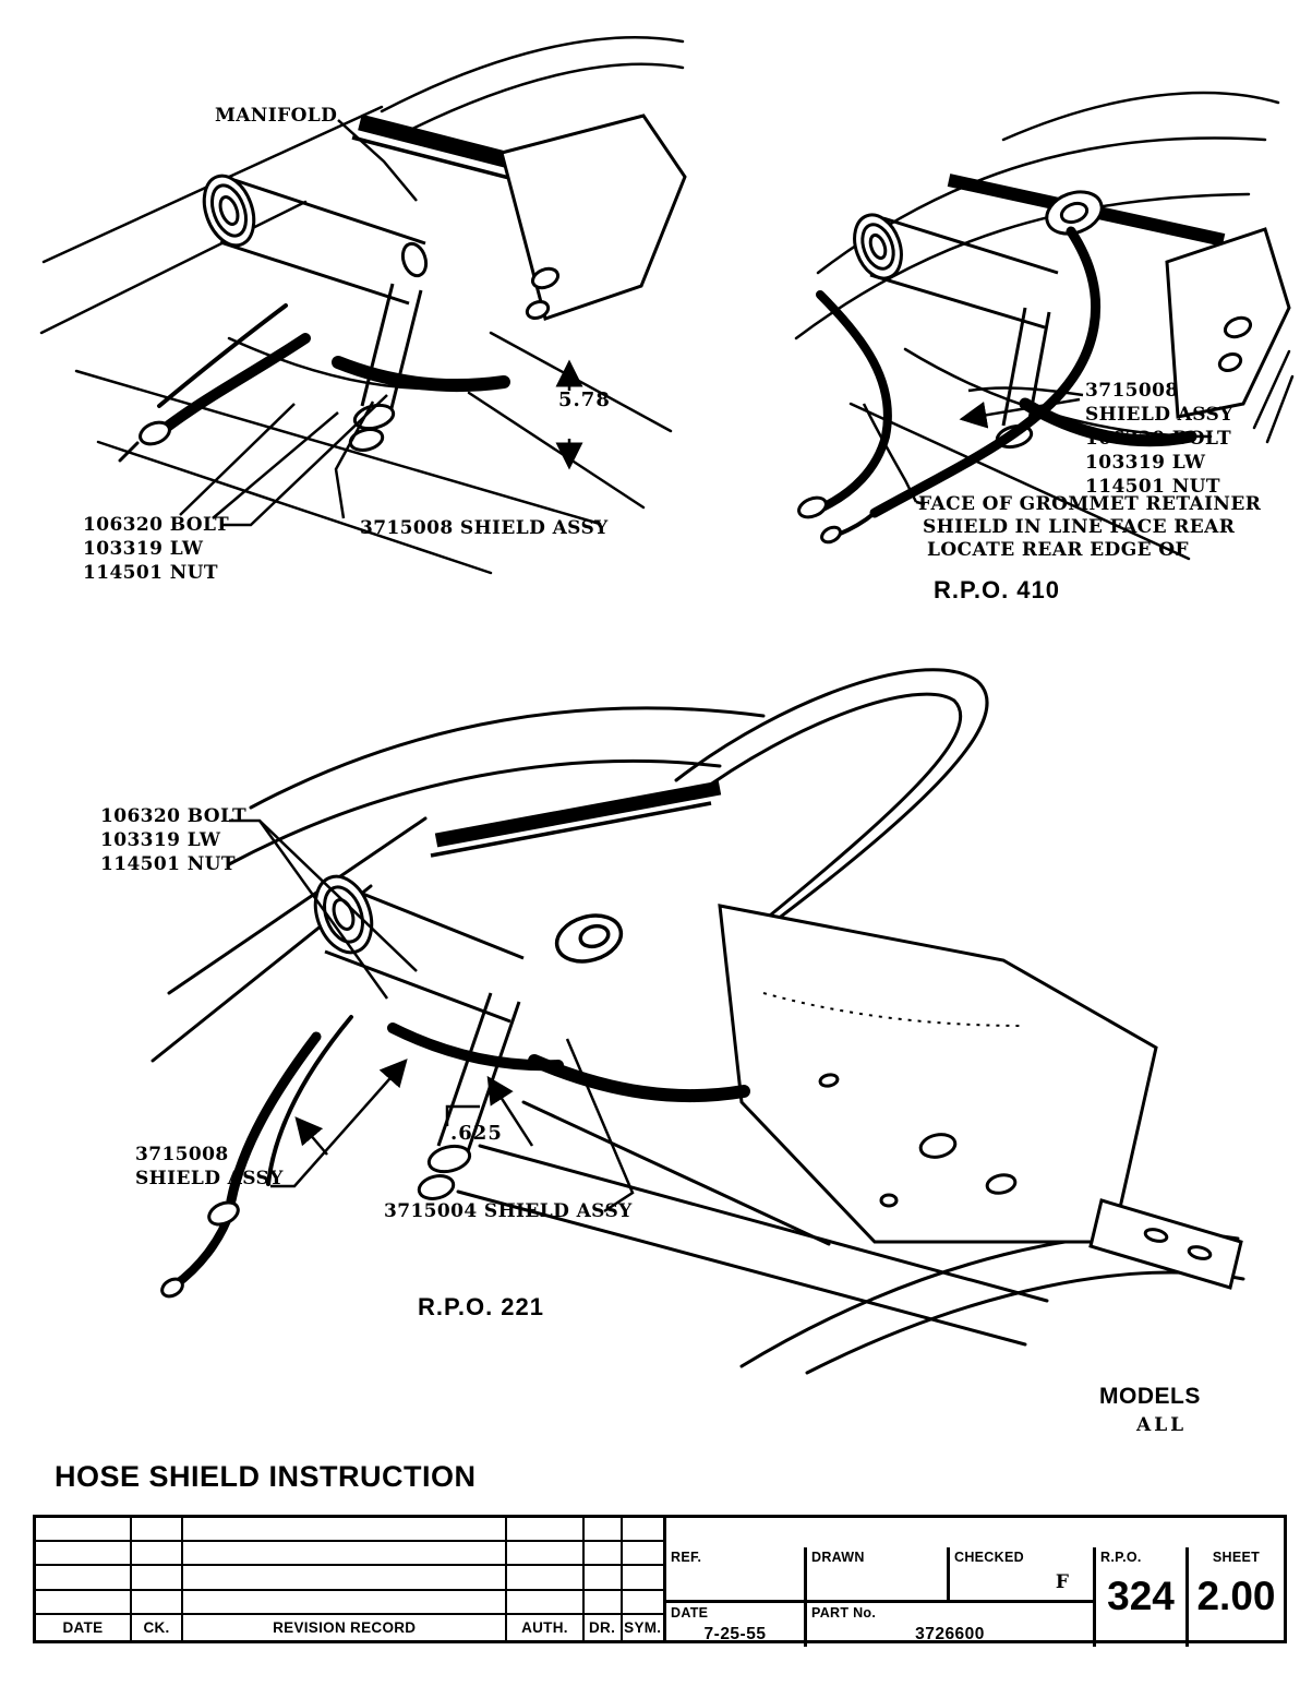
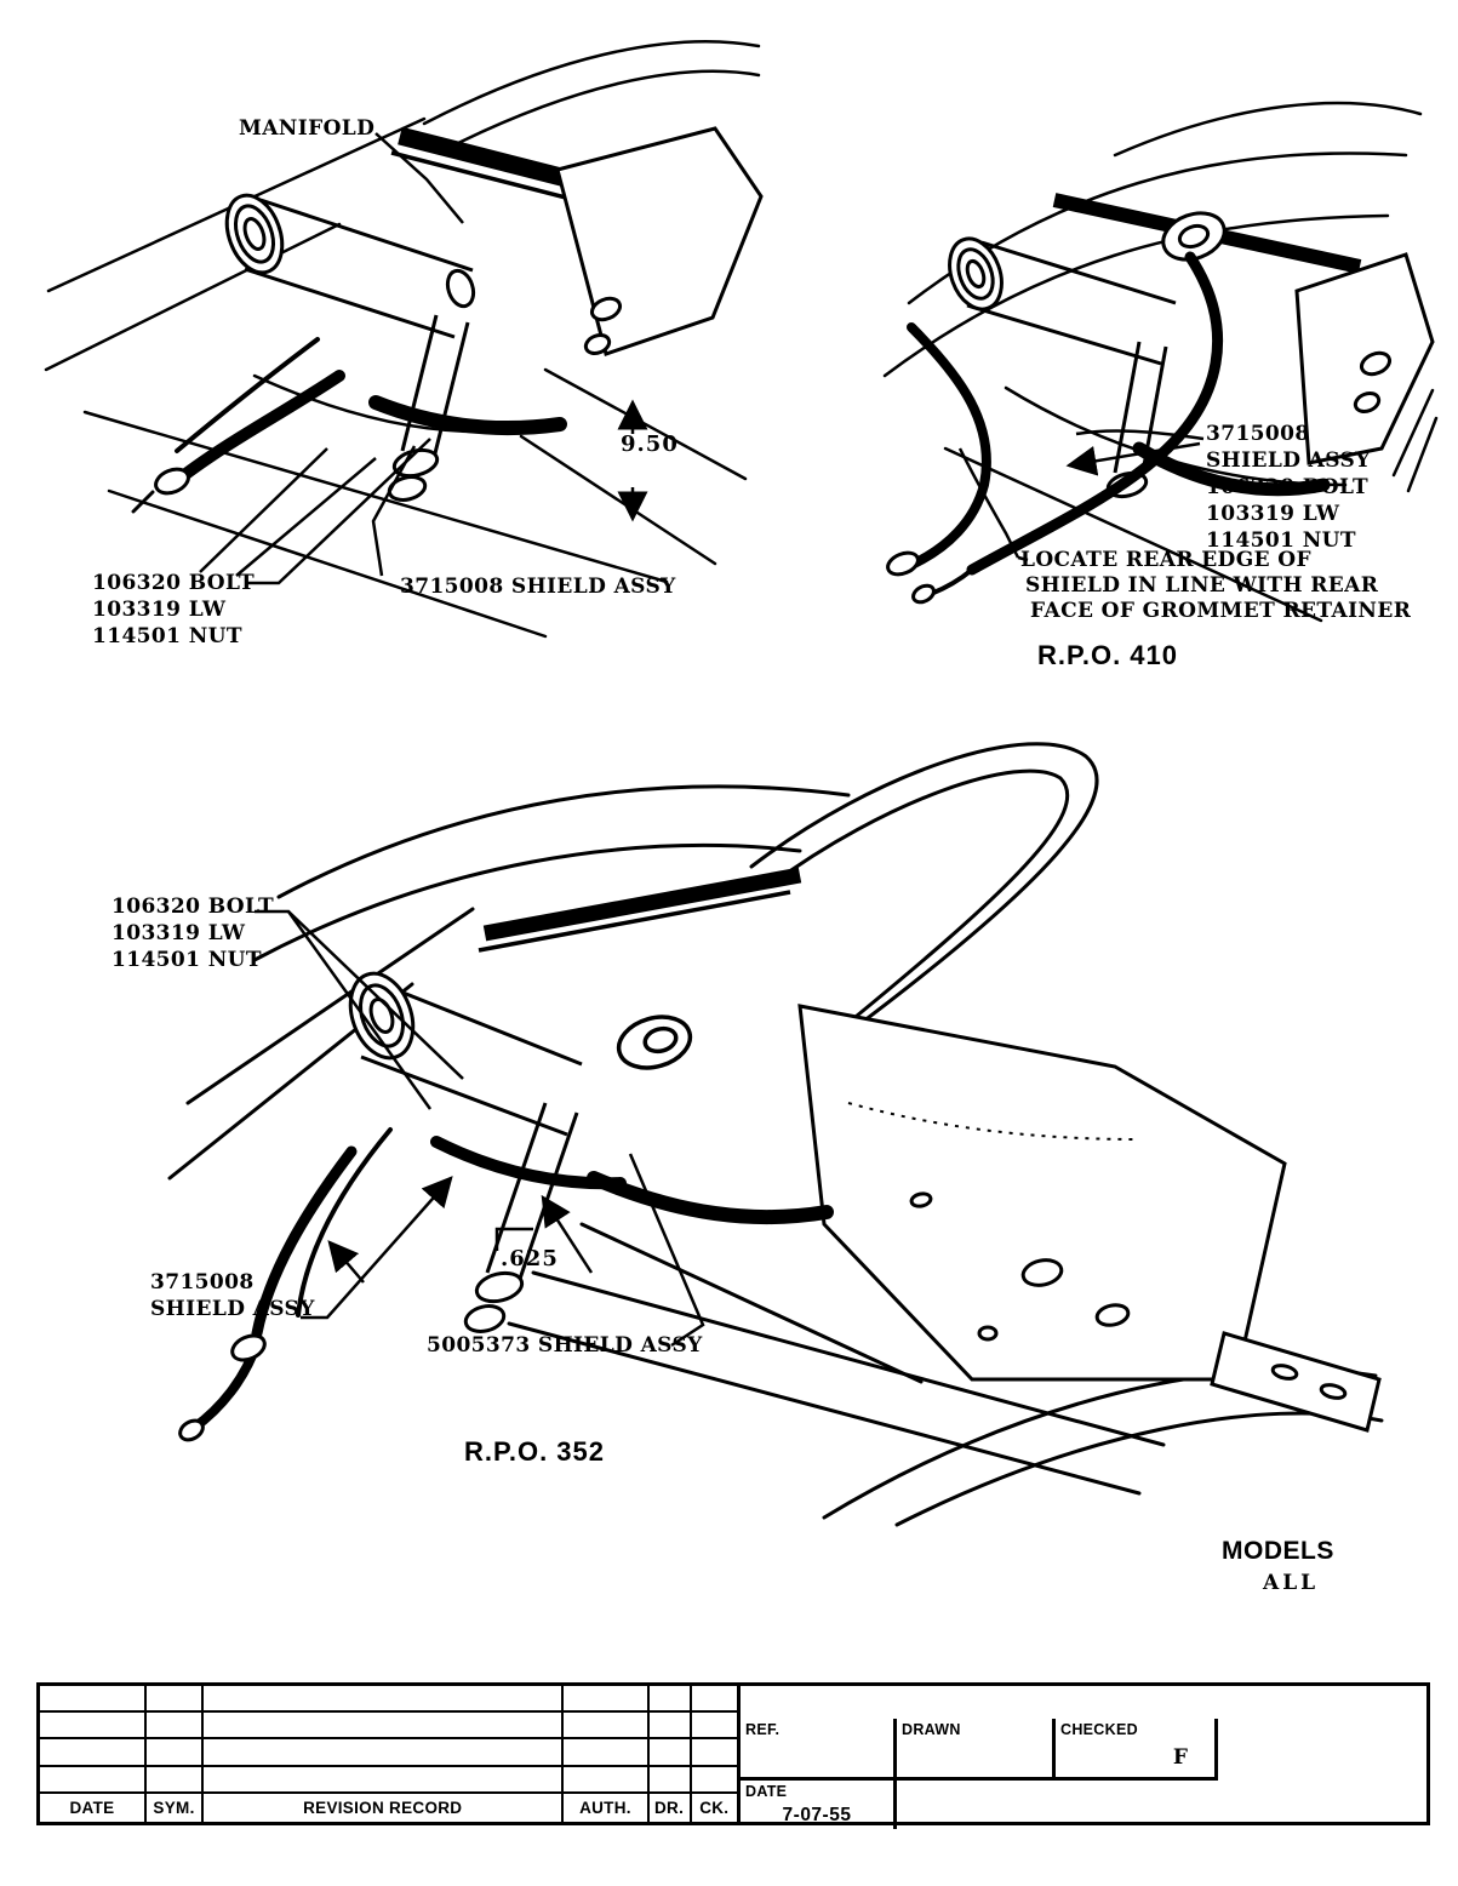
  MANIFOLD
- 5.78
+ 9.50
  106320 BOLT
  103319 LW
  114501 NUT
  3715008 SHIELD ASSY
  3715008
  SHIELD ASSY
  106320 BOLT
  103319 LW
  114501 NUT
- FACE OF GROMMET RETAINER
+ LOCATE REAR EDGE OF
- SHIELD IN LINE FACE REAR
+ SHIELD IN LINE WITH REAR
- LOCATE REAR EDGE OF
+ FACE OF GROMMET RETAINER
  R.P.O. 410
  106320 BOLT
  103319 LW
  114501 NUT
  .625
  3715008
  SHIELD ASSY
- 3715004 SHIELD ASSY
+ 5005373 SHIELD ASSY
- R.P.O. 221
+ R.P.O. 352
  MODELS
  ALL
- HOSE SHIELD INSTRUCTION
  DATE
- CK.
+ SYM.
  REVISION RECORD
  AUTH.
  DR.
- SYM.
+ CK.
  REF.
  DRAWN
  CHECKED
  F
  DATE
- 7-25-55
+ 7-07-55
- PART No.
- 3726600
- R.P.O.
- 324
- SHEET
- 2.00
